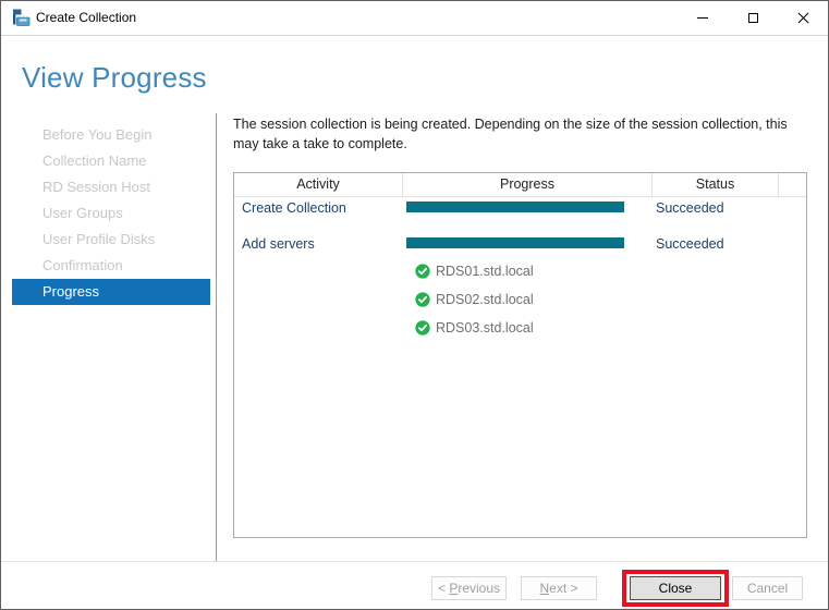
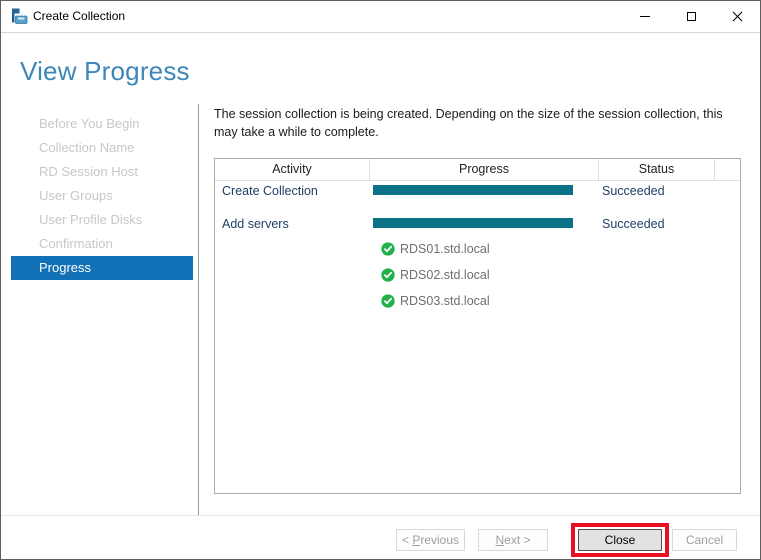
  Create Collection
  View Progress
  Before You Begin
  Collection Name
  RD Session Host
  User Groups
  User Profile Disks
  Confirmation
  Progress
- The session collection is being created. Depending on the size of the session collection, this may take a take to complete.
+ The session collection is being created. Depending on the size of the session collection, this may take a while to complete.
  Activity
  Progress
  Status
  Create Collection
  Succeeded
  Add servers
  Succeeded
  RDS01.std.local
  RDS02.std.local
  RDS03.std.local
  < Previous
  Next >
  Close
  Cancel
